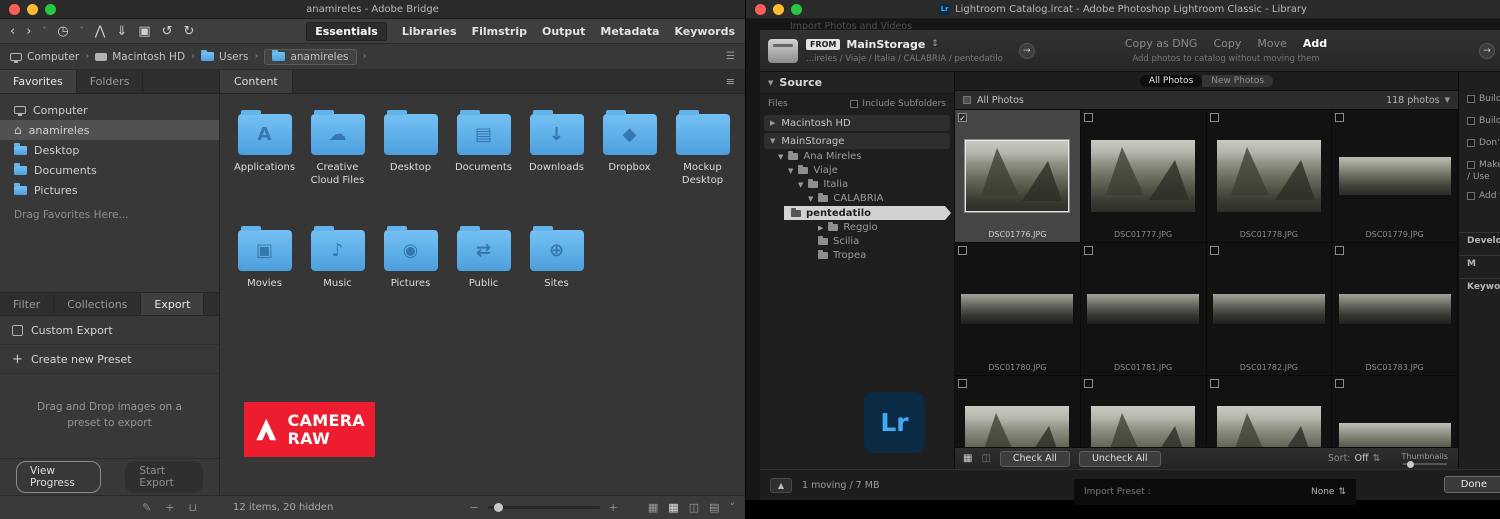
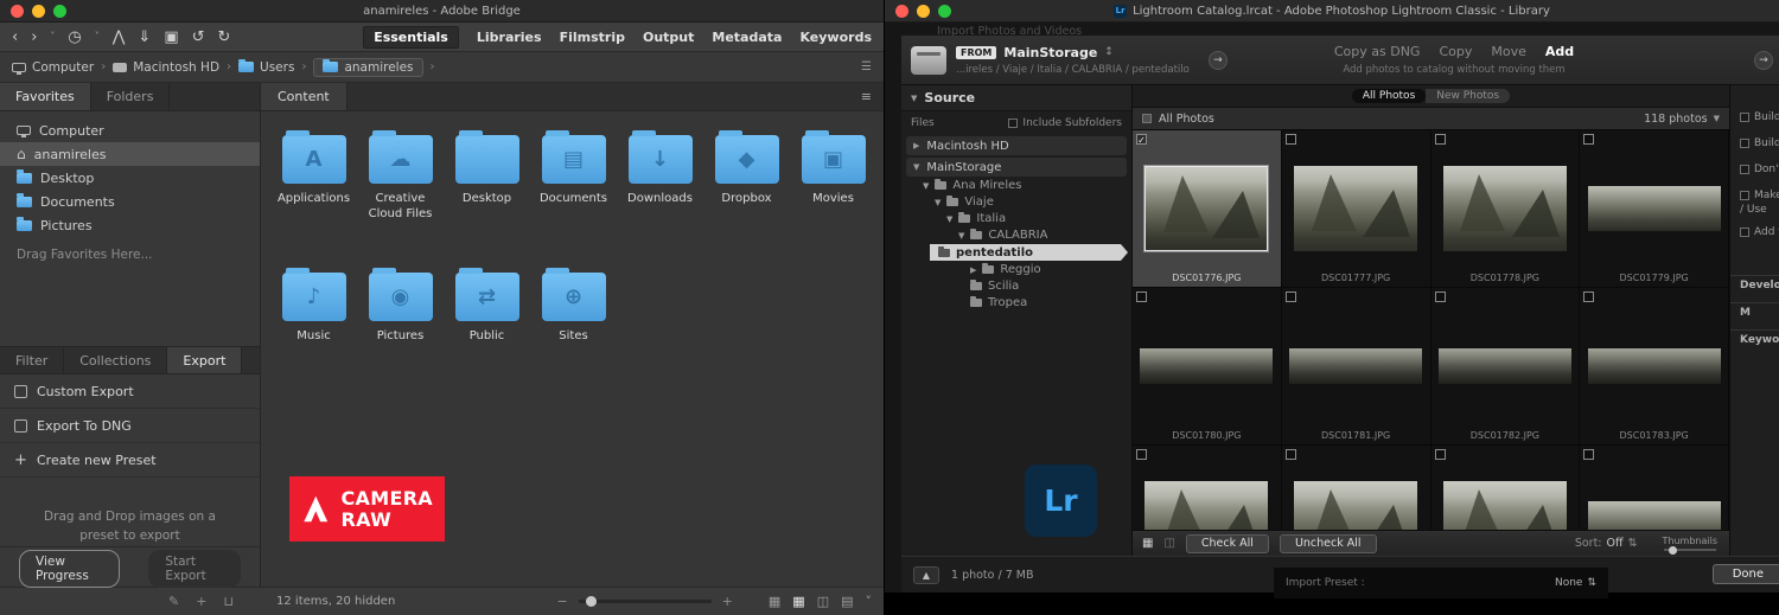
  anamireles - Adobe Bridge
  ‹
  ›
  ˅
  ◷
  ˅
  ⋀
  ⇓
  ▣
  ↺
  ↻
  Essentials
  Libraries
  Filmstrip
  Output
  Metadata
  Keywords
  Computer
  ›
  Macintosh HD
  ›
  Users
  ›
  anamireles
  ›
  ☰
  Favorites
  Folders
  Computer
  ⌂
  anamireles
  Desktop
  Documents
  Pictures
  Drag Favorites Here...
  Filter
  Collections
  Export
  Custom Export
+ Export To DNG
  +
  Create new Preset
  Drag and Drop images on a
  preset to export
  View Progress
  Start Export
  Content
  ≡
  A
  Applications
  ☁
  Creative Cloud Files
  Desktop
  ▤
  Documents
  ↓
  Downloads
  ◆
  Dropbox
- Mockup Desktop
  ▣
  Movies
  ♪
  Music
  ◉
  Pictures
  ⇄
  Public
  ⊕
  Sites
  CAMERA
  RAW
  ✎
  +
  ⊔
  12 items, 20 hidden
  −
  +
  ▦
  ▦
  ◫
  ▤
  ˅
  Lr
  Lightroom Catalog.lrcat - Adobe Photoshop Lightroom Classic - Library
  Import Photos and Videos
  FROM
  MainStorage
  ↕
  ...ireles / Viaje / Italia / CALABRIA / pentedatilo
  →
  Copy as DNG
  Copy
  Move
  Add
  Add photos to catalog without moving them
  →
  ▼
  Source
  Files
  Include Subfolders
  ▶
  Macintosh HD
  ▼
  MainStorage
  ▼
  Ana Mireles
  ▼
  Viaje
  ▼
  Italia
  ▼
  CALABRIA
  pentedatilo
  ▶
  Reggio
  Scilia
  Tropea
  All Photos
  New Photos
  All Photos
  118 photos
  ▼
  ✓
  DSC01776.JPG
  DSC01777.JPG
  DSC01778.JPG
  DSC01779.JPG
  DSC01780.JPG
  DSC01781.JPG
  DSC01782.JPG
  DSC01783.JPG
  ▦
  ◫
  Check All
  Uncheck All
  Sort:
  Off
  ⇅
  Thumbnails
  Build
  Build
  Don'
  Mak
  / Use
  Develo
  M
  Lr
  ▲
- 1 moving / 7 MB
+ 1 photo / 7 MB
  Import Preset :
  None
  ⇅
  Done
